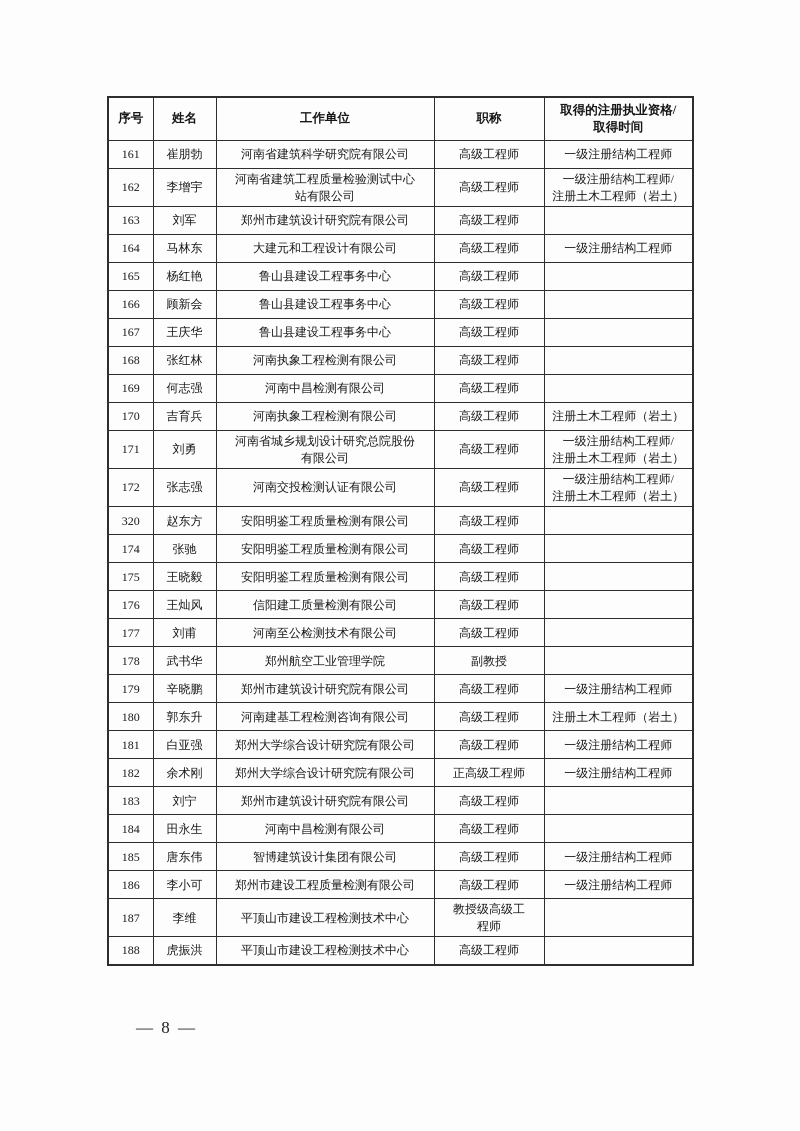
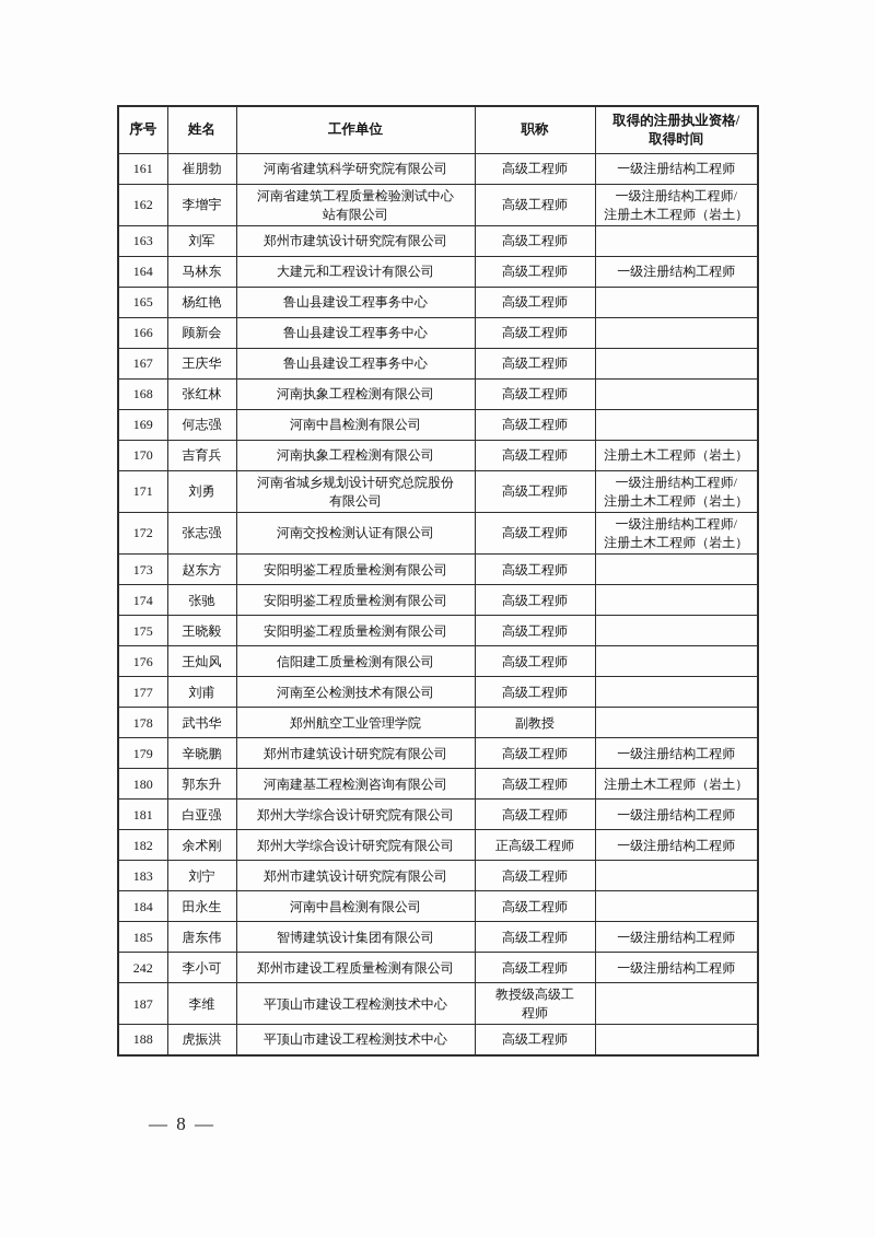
  序号	姓名	工作单位	职称	取得的注册执业资格/ 取得时间
  161	崔朋勃	河南省建筑科学研究院有限公司	高级工程师	一级注册结构工程师
  162	李增宇	河南省建筑工程质量检验测试中心 站有限公司	高级工程师	一级注册结构工程师/ 注册土木工程师（岩土）
  163	刘军	郑州市建筑设计研究院有限公司	高级工程师
  164	马林东	大建元和工程设计有限公司	高级工程师	一级注册结构工程师
  165	杨红艳	鲁山县建设工程事务中心	高级工程师
  166	顾新会	鲁山县建设工程事务中心	高级工程师
  167	王庆华	鲁山县建设工程事务中心	高级工程师
  168	张红林	河南执象工程检测有限公司	高级工程师
  169	何志强	河南中昌检测有限公司	高级工程师
  170	吉育兵	河南执象工程检测有限公司	高级工程师	注册土木工程师（岩土）
  171	刘勇	河南省城乡规划设计研究总院股份 有限公司	高级工程师	一级注册结构工程师/ 注册土木工程师（岩土）
  172	张志强	河南交投检测认证有限公司	高级工程师	一级注册结构工程师/ 注册土木工程师（岩土）
- 320	赵东方	安阳明鉴工程质量检测有限公司	高级工程师
+ 173	赵东方	安阳明鉴工程质量检测有限公司	高级工程师
  174	张驰	安阳明鉴工程质量检测有限公司	高级工程师
  175	王晓毅	安阳明鉴工程质量检测有限公司	高级工程师
  176	王灿风	信阳建工质量检测有限公司	高级工程师
  177	刘甫	河南至公检测技术有限公司	高级工程师
  178	武书华	郑州航空工业管理学院	副教授
  179	辛晓鹏	郑州市建筑设计研究院有限公司	高级工程师	一级注册结构工程师
  180	郭东升	河南建基工程检测咨询有限公司	高级工程师	注册土木工程师（岩土）
  181	白亚强	郑州大学综合设计研究院有限公司	高级工程师	一级注册结构工程师
  182	余术刚	郑州大学综合设计研究院有限公司	正高级工程师	一级注册结构工程师
  183	刘宁	郑州市建筑设计研究院有限公司	高级工程师
  184	田永生	河南中昌检测有限公司	高级工程师
  185	唐东伟	智博建筑设计集团有限公司	高级工程师	一级注册结构工程师
- 186	李小可	郑州市建设工程质量检测有限公司	高级工程师	一级注册结构工程师
+ 242	李小可	郑州市建设工程质量检测有限公司	高级工程师	一级注册结构工程师
  187	李维	平顶山市建设工程检测技术中心	教授级高级工 程师
  188	虎振洪	平顶山市建设工程检测技术中心	高级工程师
  — 8 —
